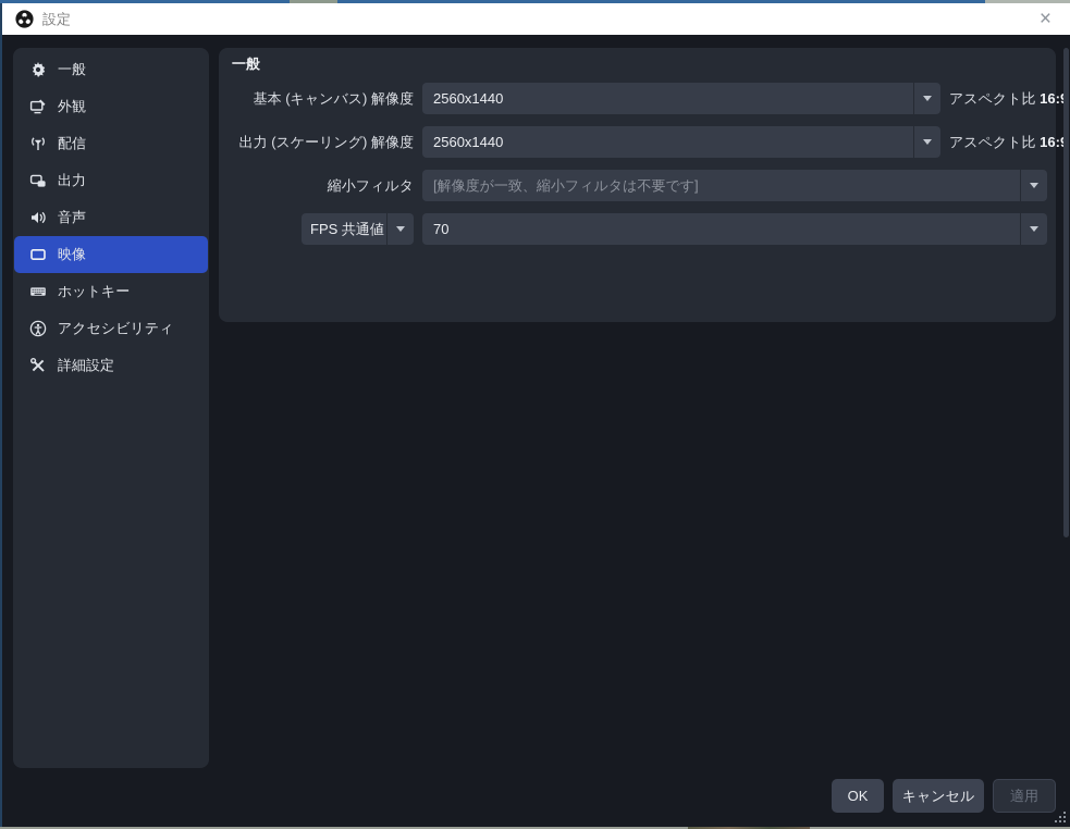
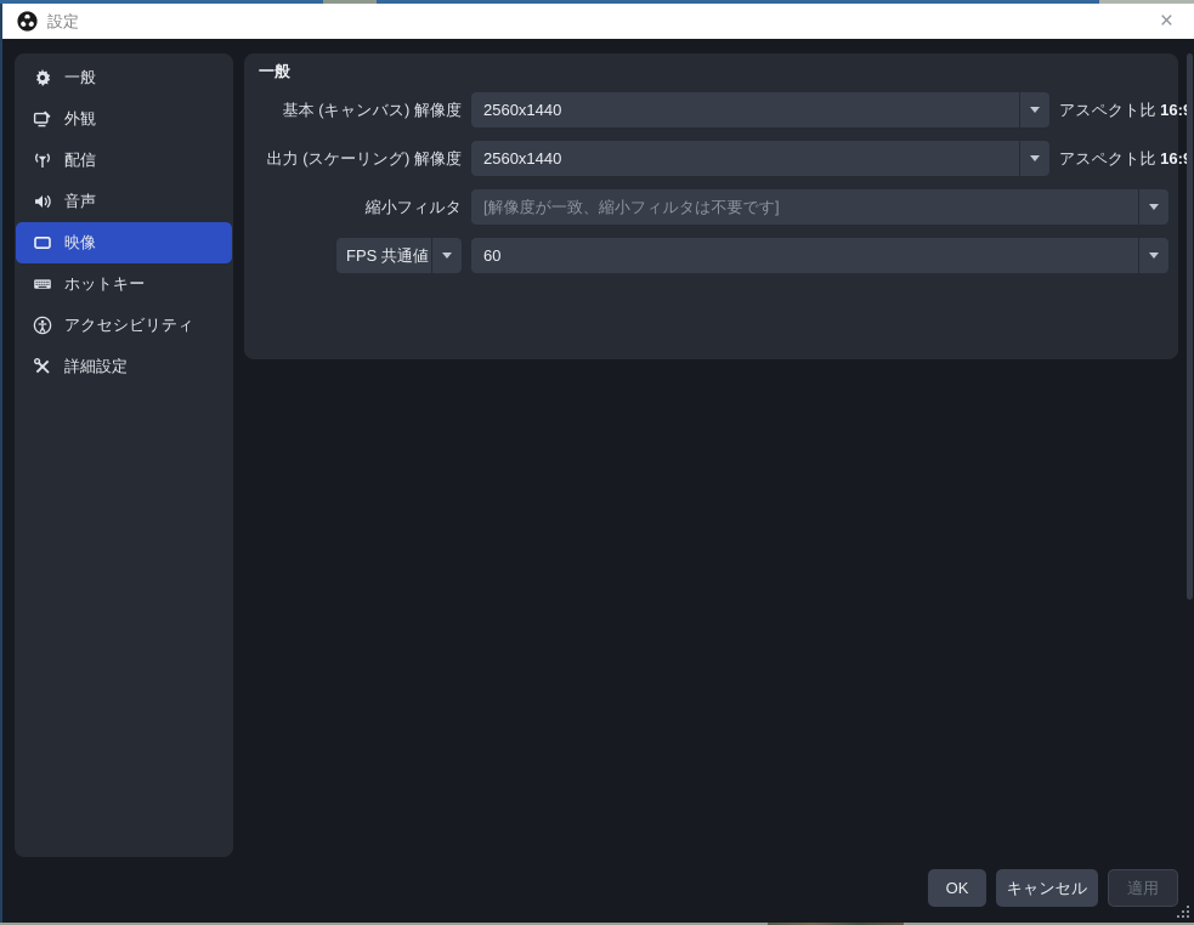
  設定
  ×
  一般
  外観
  配信
- 出力
  音声
  映像
  ホットキー
  アクセシビリティ
  詳細設定
  一般
  基本 (キャンバス) 解像度
  2560x1440
  アスペクト比 16:
  出力 (スケーリング) 解像度
  2560x1440
  アスペクト比 16:
  縮小フィルタ
  [解像度が一致、縮小フィルタは不要です]
  FPS 共通値
- 70
+ 60
  OK
  キャンセル
  適用
